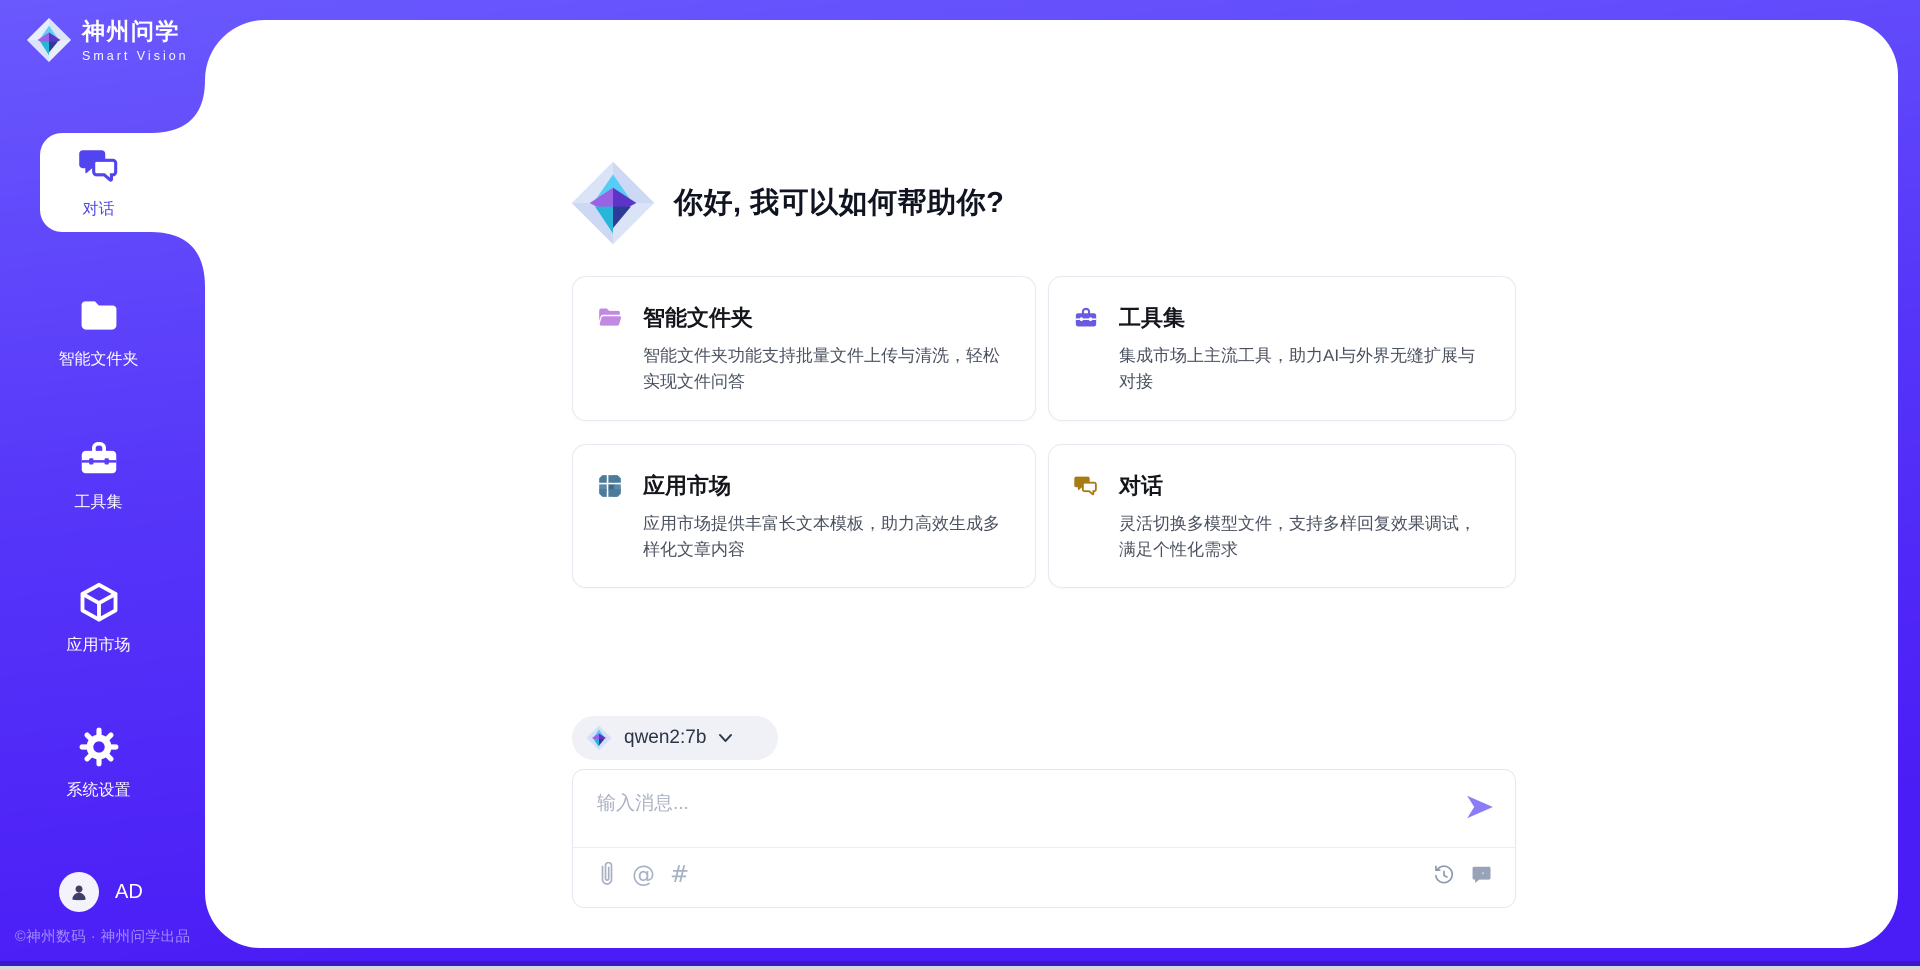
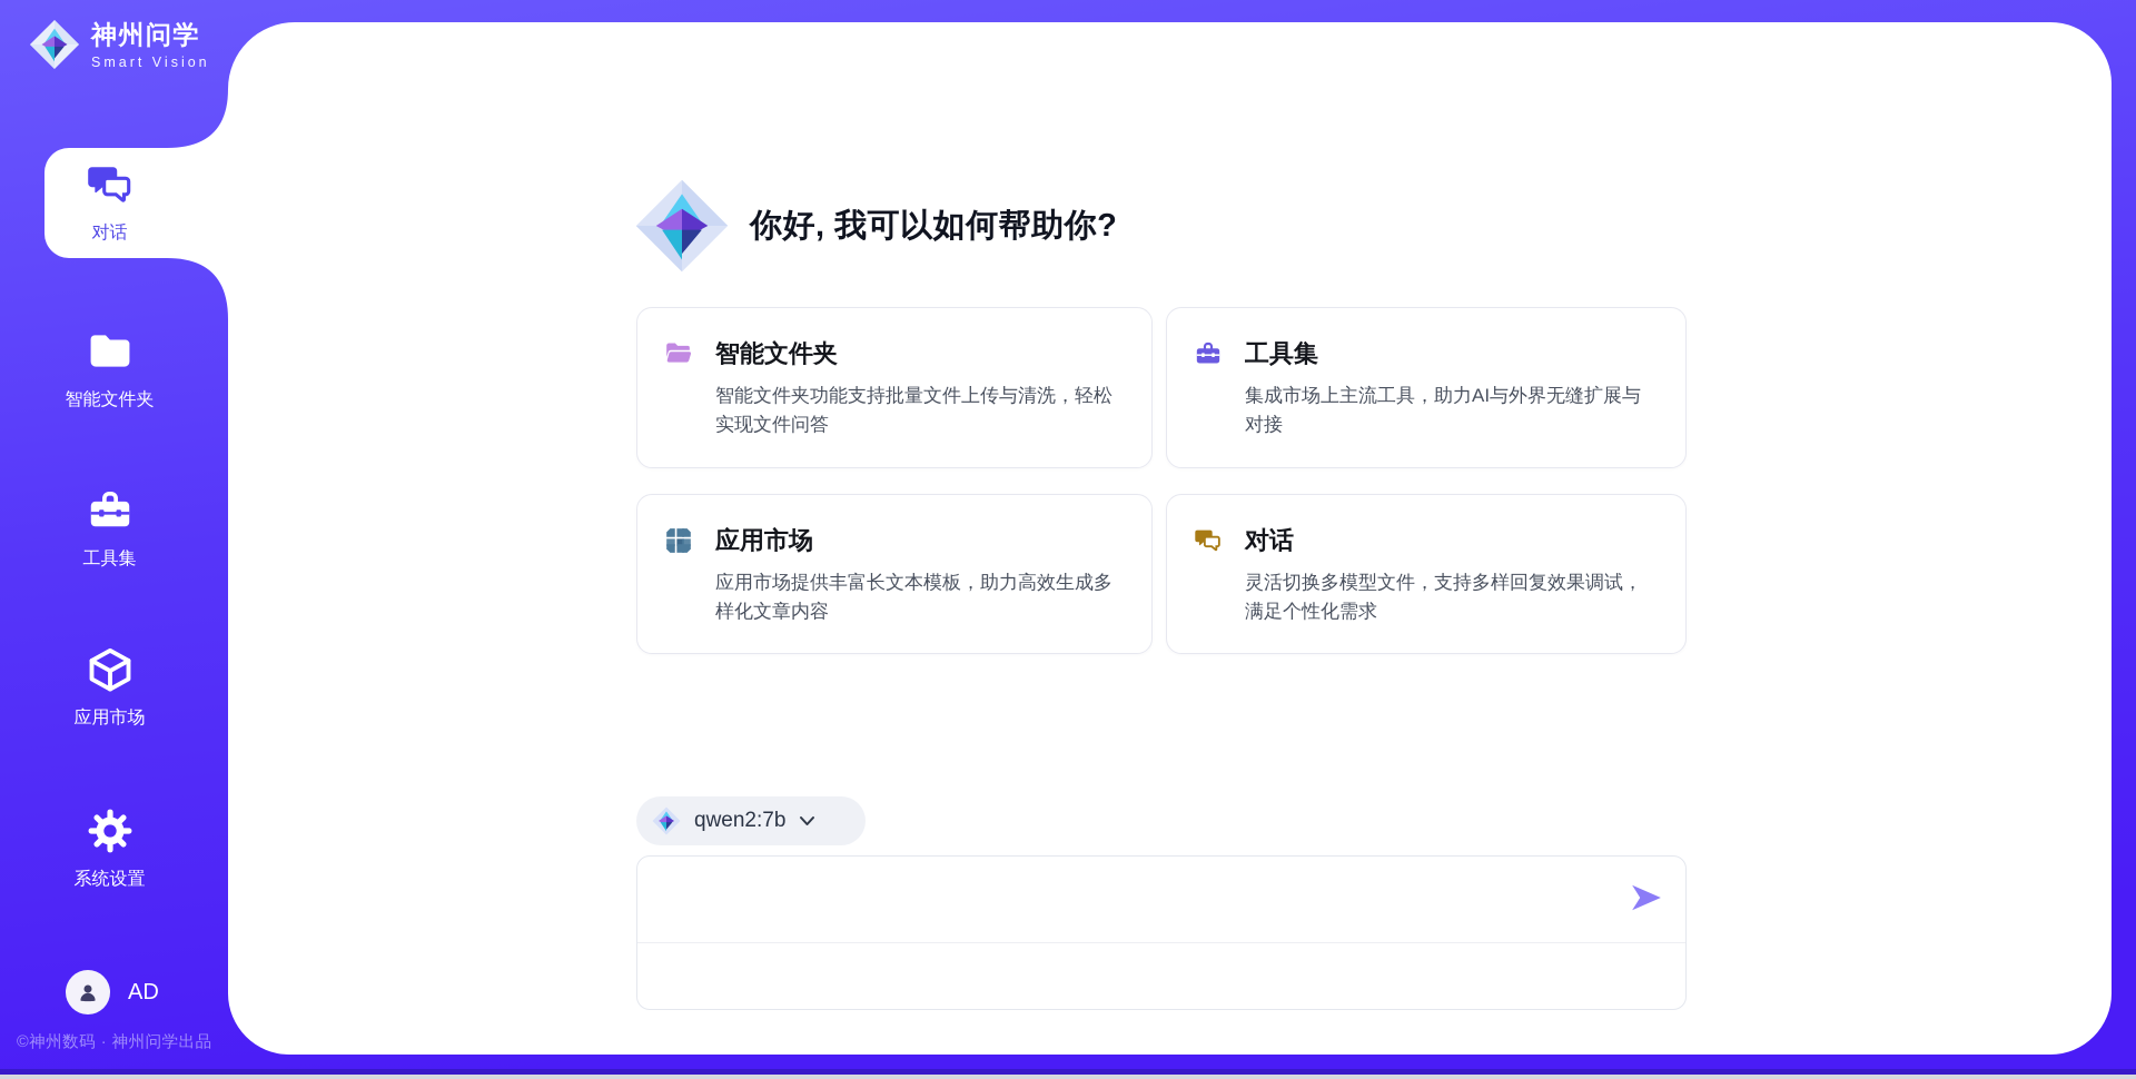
  神州问学
  Smart Vision
  对话
  智能文件夹
  工具集
  应用市场
  系统设置
  AD
  ©神州数码 · 神州问学出品
  你好, 我可以如何帮助你?
  智能文件夹
  智能文件夹功能支持批量文件上传与清洗，轻松实现文件问答
  工具集
  集成市场上主流工具，助力AI与外界无缝扩展与对接
  应用市场
  应用市场提供丰富长文本模板，助力高效生成多样化文章内容
  对话
  灵活切换多模型文件，支持多样回复效果调试，满足个性化需求
  qwen2:7b
- 输入消息...
- @
- #
